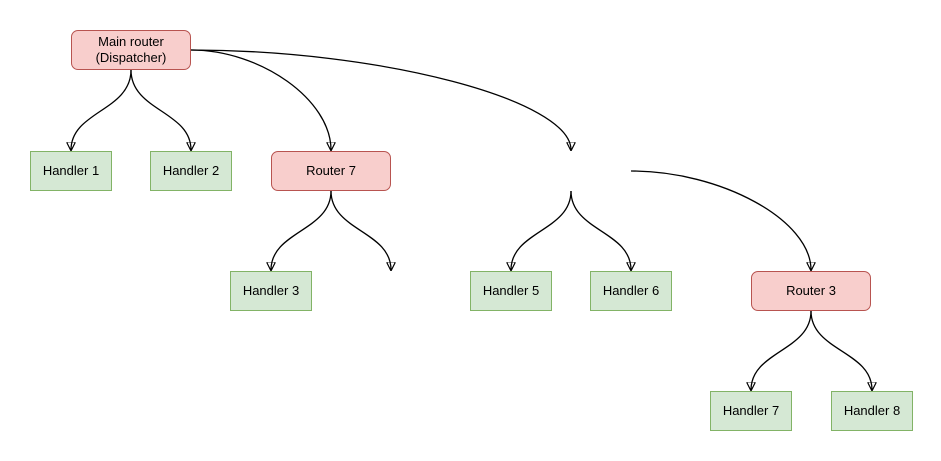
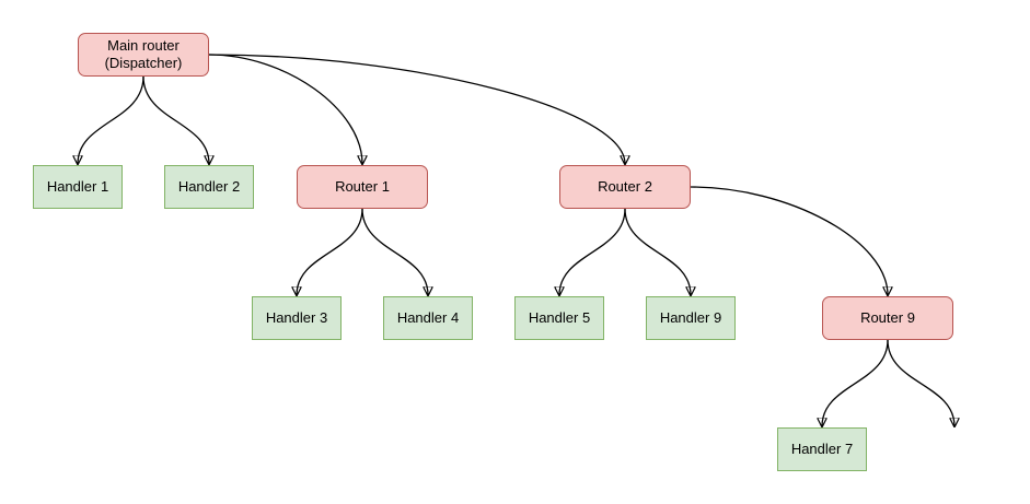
  Main router
  (Dispatcher)
  Handler 1
  Handler 2
- Router 7
+ Router 1
+ Router 2
  Handler 3
+ Handler 4
  Handler 5
- Handler 6
+ Handler 9
- Router 3
+ Router 9
  Handler 7
- Handler 8
